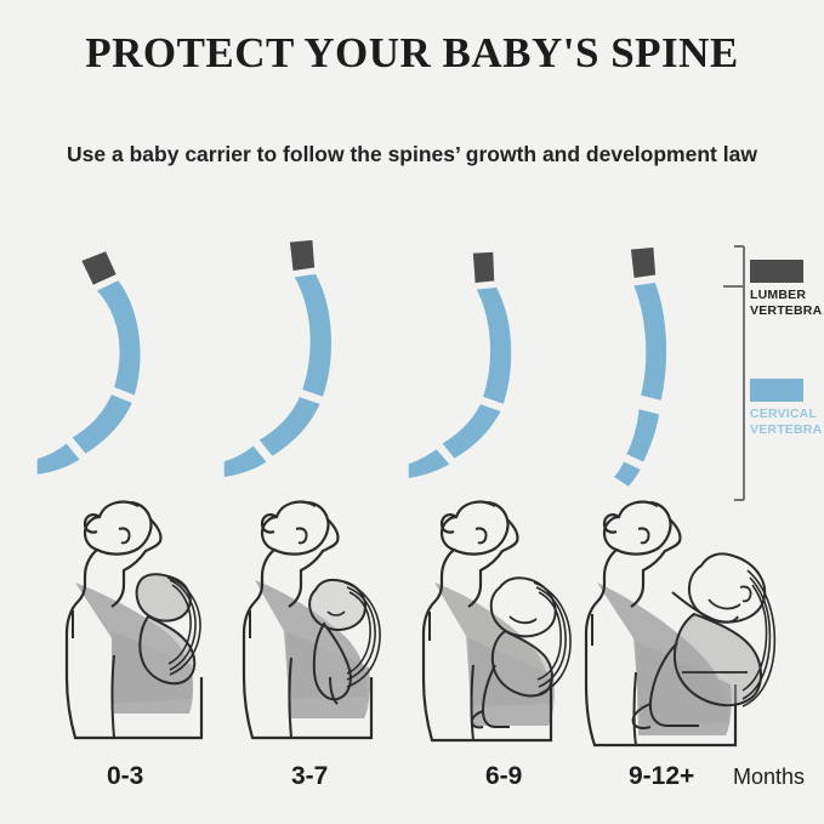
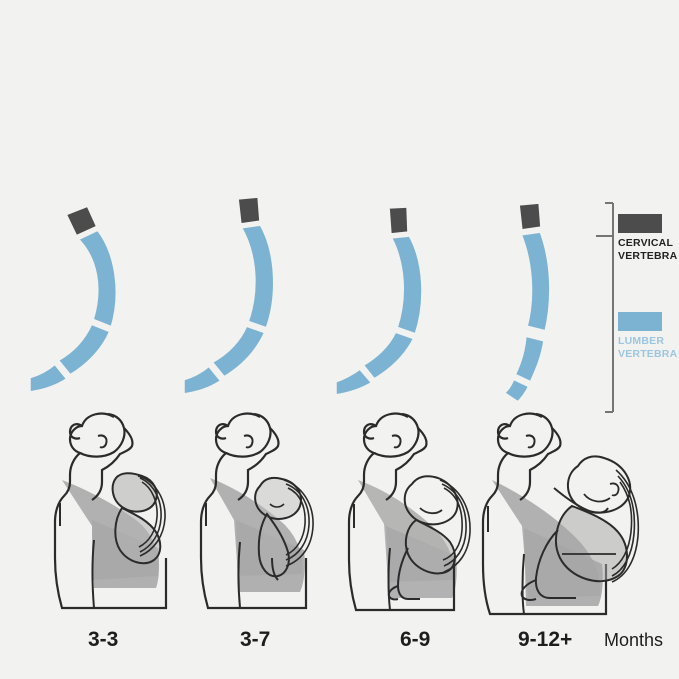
- PROTECT YOUR BABY'S SPINE
- Use a baby carrier to follow the spines’ growth and development law
- LUMBER
+ CERVICAL
  VERTEBRA
- CERVICAL
+ LUMBER
  VERTEBRA
- 0-3
+ 3-3
  3-7
  6-9
  9-12+
  Months
